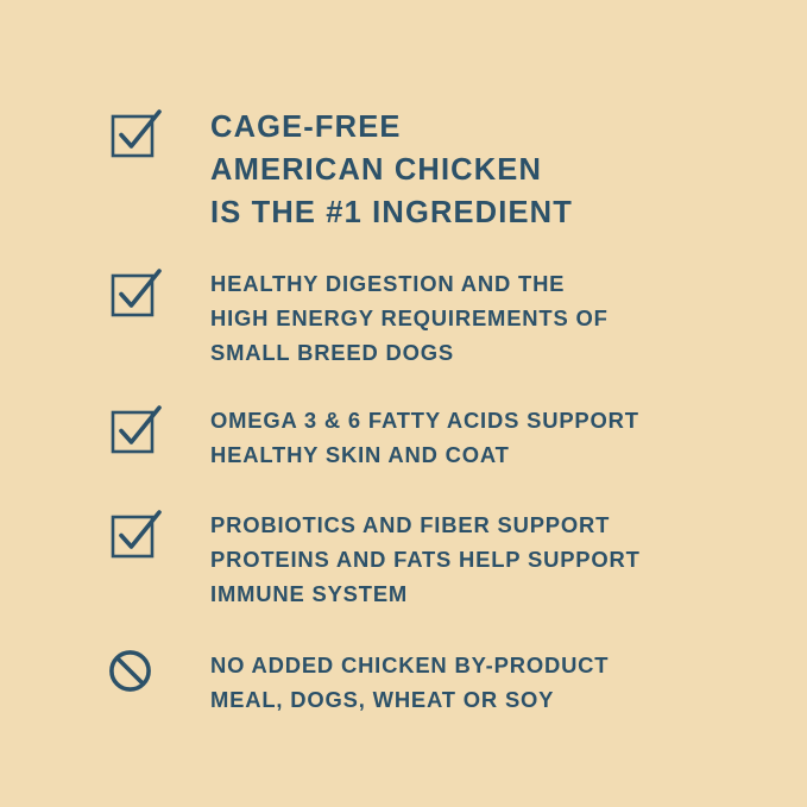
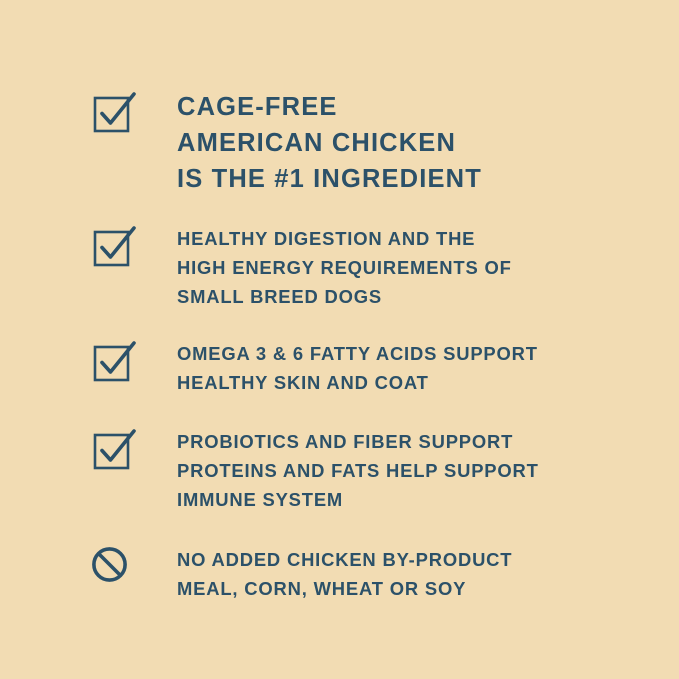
  CAGE-FREE
  AMERICAN CHICKEN
  IS THE #1 INGREDIENT
  HEALTHY DIGESTION AND THE
  HIGH ENERGY REQUIREMENTS OF
  SMALL BREED DOGS
  OMEGA 3 & 6 FATTY ACIDS SUPPORT
  HEALTHY SKIN AND COAT
  PROBIOTICS AND FIBER SUPPORT
  PROTEINS AND FATS HELP SUPPORT
  IMMUNE SYSTEM
  NO ADDED CHICKEN BY-PRODUCT
- MEAL, DOGS, WHEAT OR SOY
+ MEAL, CORN, WHEAT OR SOY
